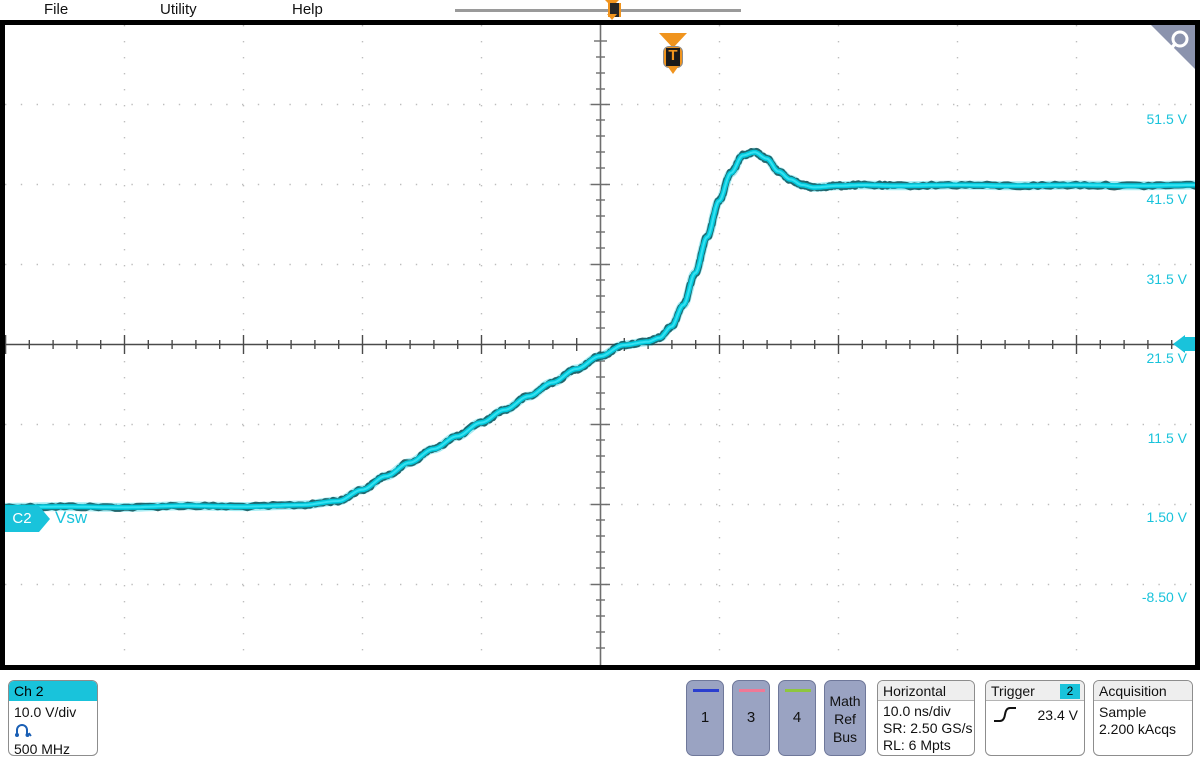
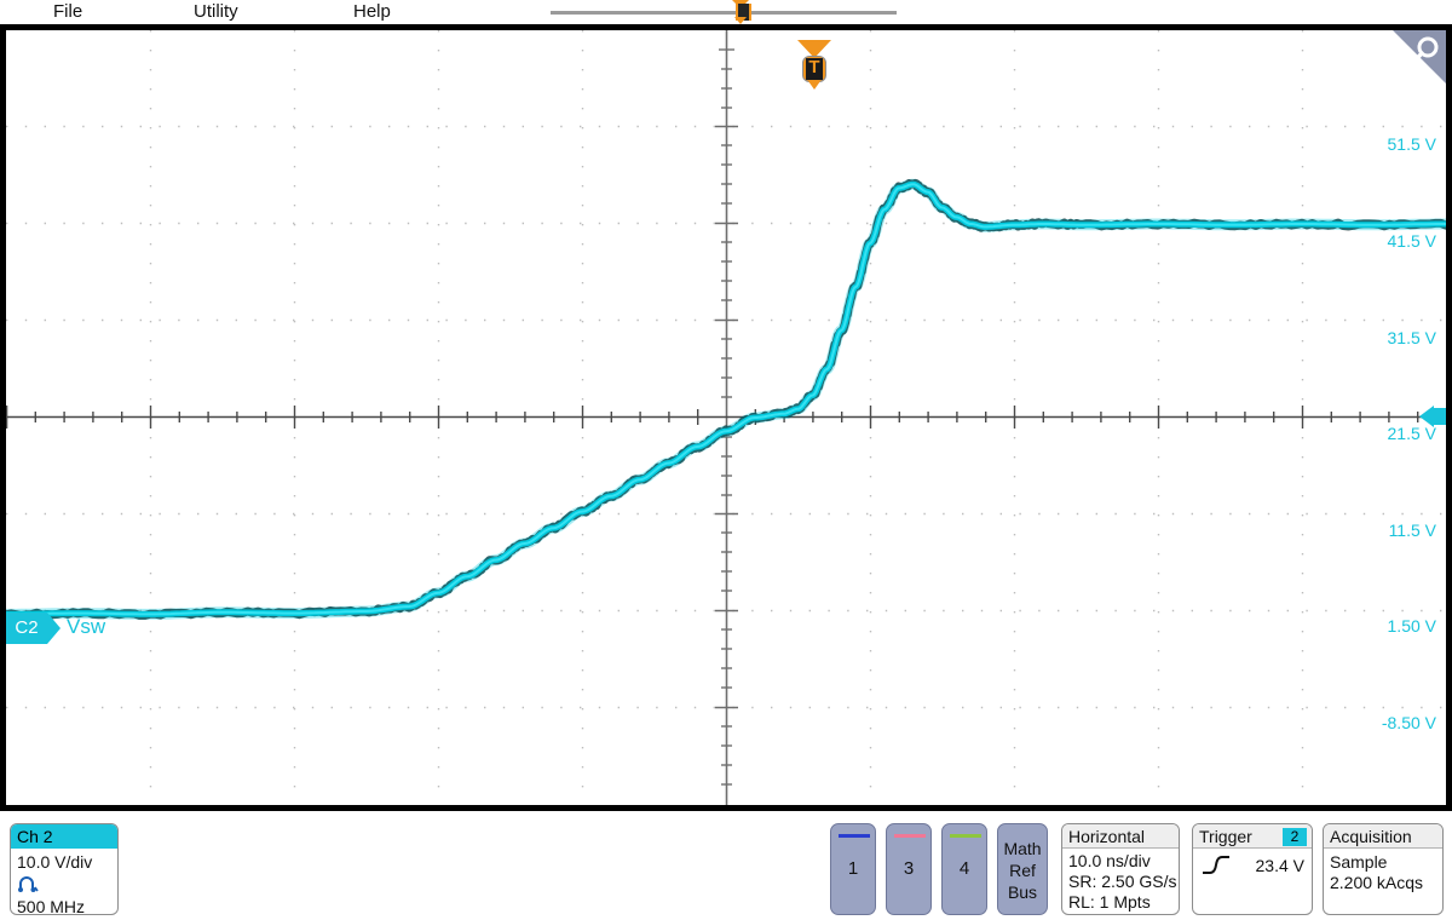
  File
  Utility
  Help
  T
  51.5 V
  41.5 V
  31.5 V
  21.5 V
  11.5 V
  1.50 V
  -8.50 V
  C2
  Vsw
  Ch 2
  10.0 V/div
  500 MHz
  1
  3
  4
  Math
  Ref
  Bus
  Horizontal
  10.0 ns/div
  SR: 2.50 GS/s
- RL: 6 Mpts
+ RL: 1 Mpts
  Trigger
  2
  23.4 V
  Acquisition
  Sample
  2.200 kAcqs
